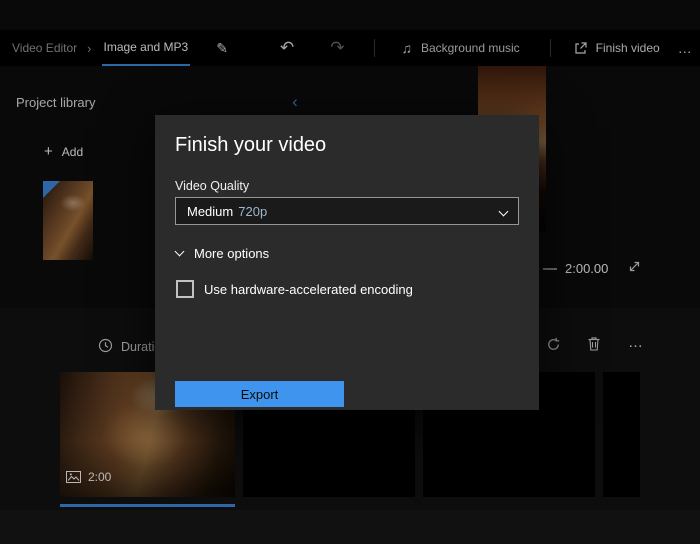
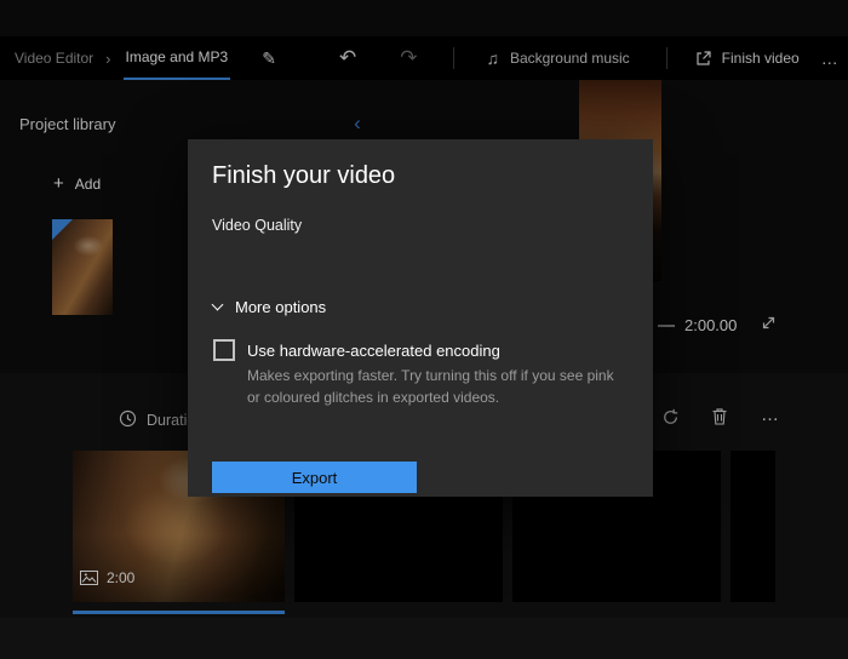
  Video Editor
  ›
  Image and MP3
  ✎
  ↶
  ↷
  ♫
  Background music
  Finish video
  …
  Project library
  ‹
  +
  Add
  2:00.00
  Durati
  …
  2:00
  Finish your video
  Video Quality
- Medium
- 720p
  More options
  Use hardware-accelerated encoding
+ Makes exporting faster. Try turning this off if you see pink
+ or coloured glitches in exported videos.
  Export
